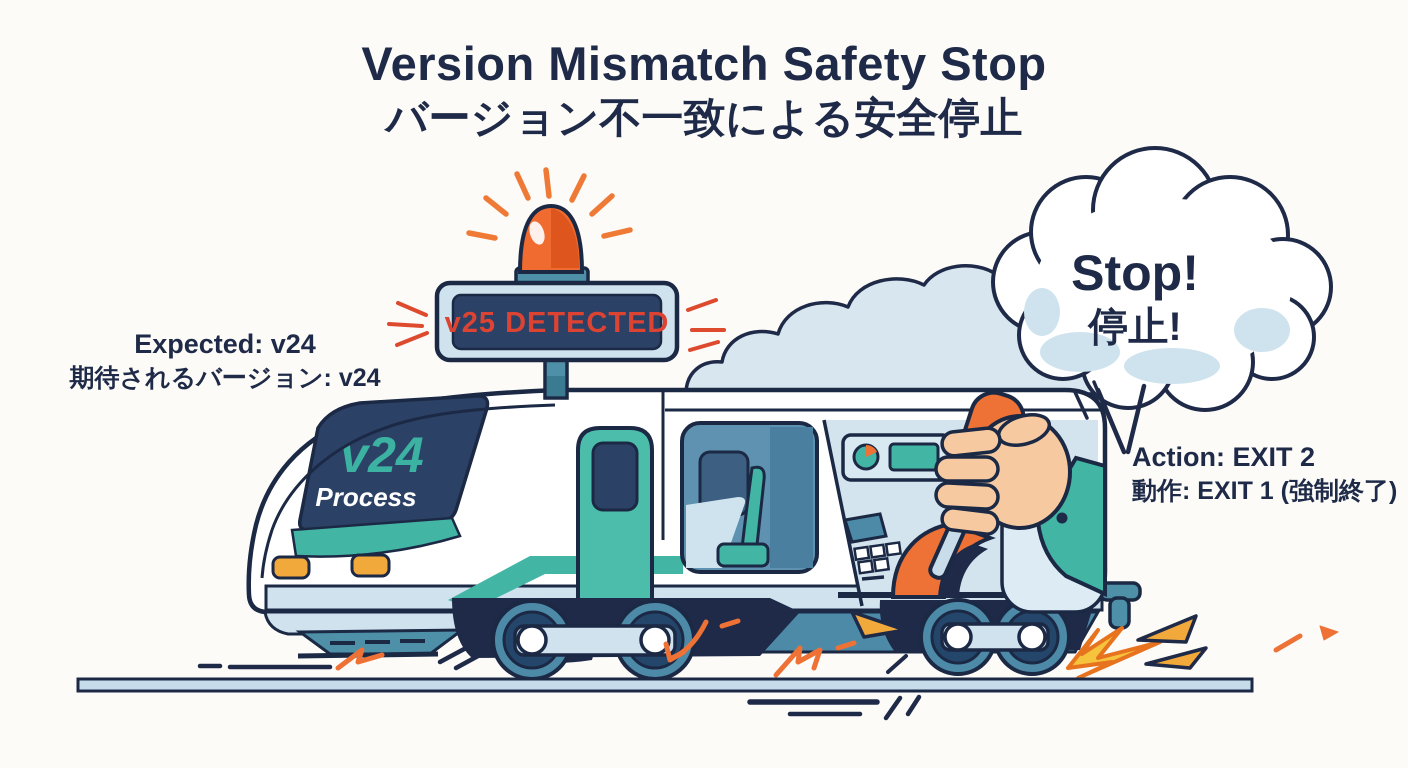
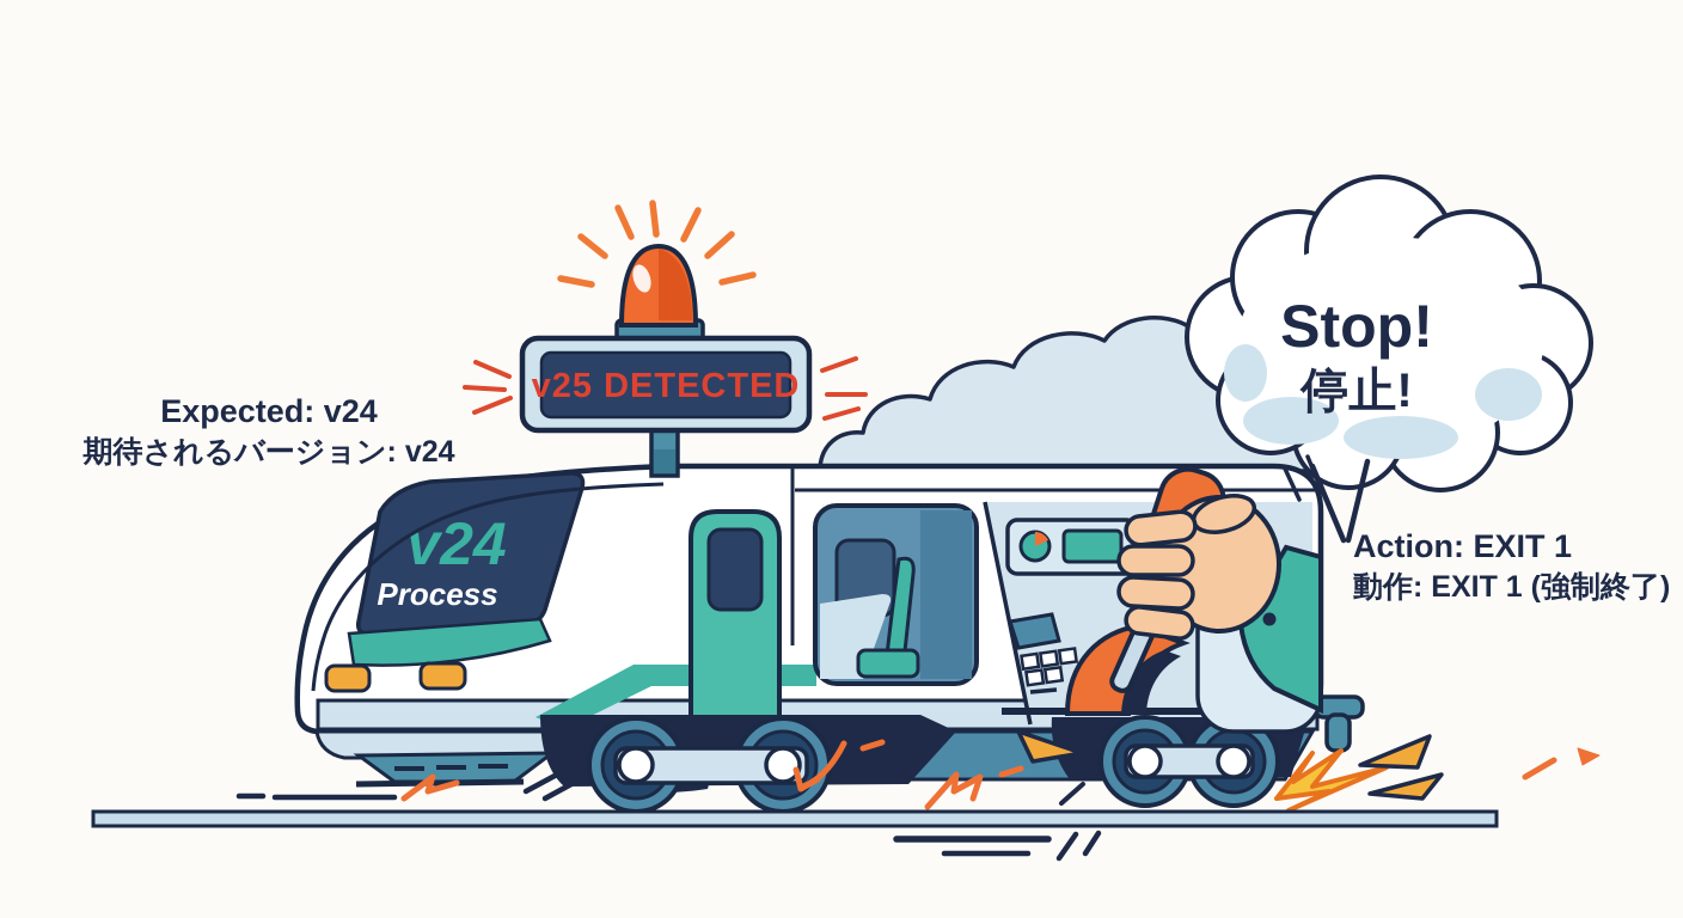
  v24
  Process
  v25 DETECTED
  Stop!
  停止!
- Version Mismatch Safety Stop
- バージョン不一致による安全停止
  Expected: v24
  期待されるバージョン: v24
- Action: EXIT 2
+ Action: EXIT 1
  動作: EXIT 1 (強制終了)
